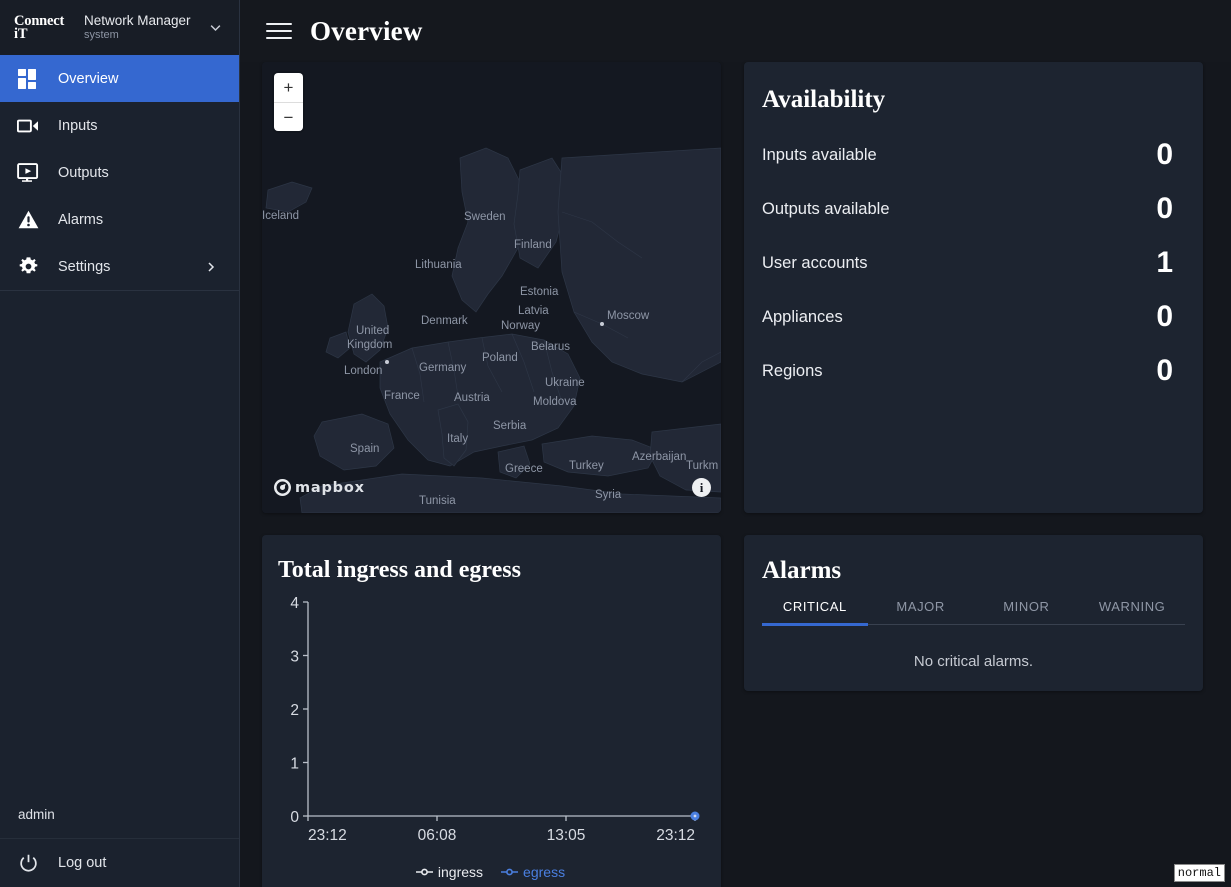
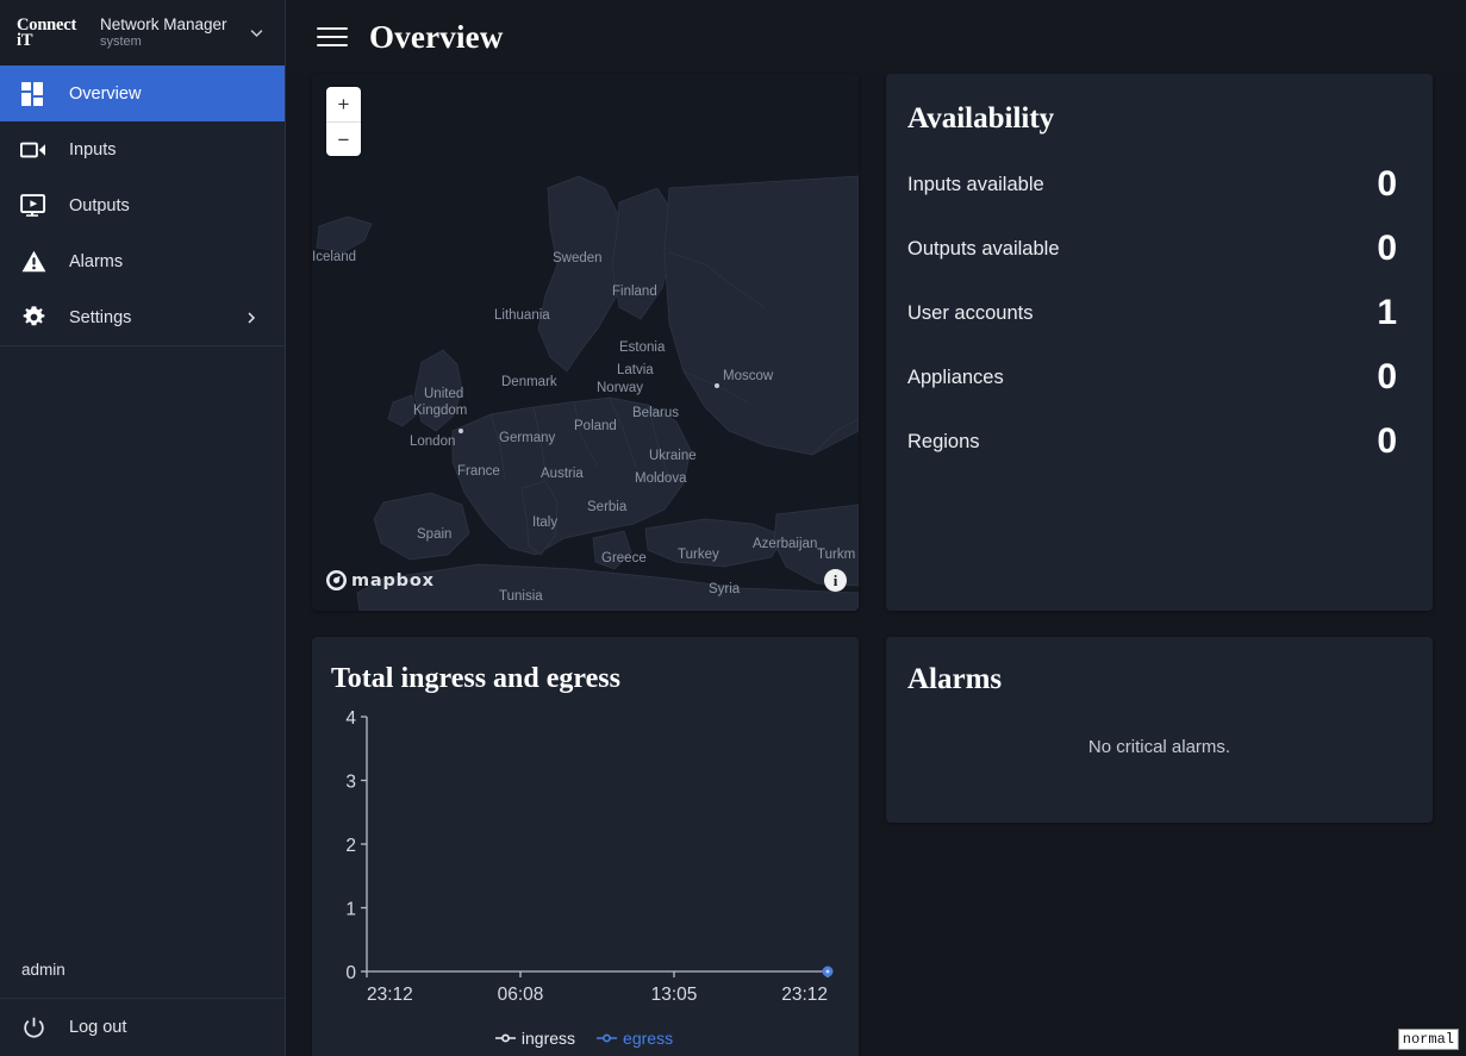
  Connect
  iT
  Network Manager
  system
  Overview
  Inputs
  Outputs
  Alarms
  Settings
  admin
  Log out
  Overview
  Iceland
  Sweden
  Finland
  Lithuania
  Estonia
  Latvia
  Norway
  Moscow
  Denmark
  Belarus
  United
  Kingdom
  Poland
  Germany
  Ukraine
  London
  France
  Austria
  Moldova
  Serbia
  Italy
  Spain
  Greece
  Turkey
  Azerbaijan
  Turkm
  Tunisia
  Syria
  +
  −
  mapbox
  i
  Availability
  Inputs available
  0
  Outputs available
  0
  User accounts
  1
  Appliances
  0
  Regions
  0
  Total ingress and egress
  0
  1
  2
  3
  4
  23:12
  06:08
  13:05
  23:12
  ingress
  egress
  Alarms
- CRITICAL
- MAJOR
- MINOR
- WARNING
  No critical alarms.
  normal
